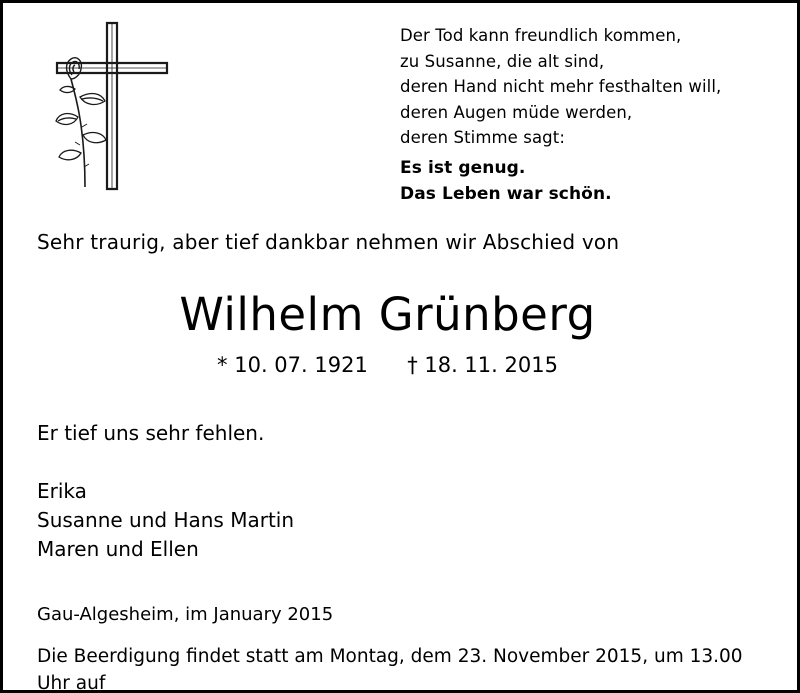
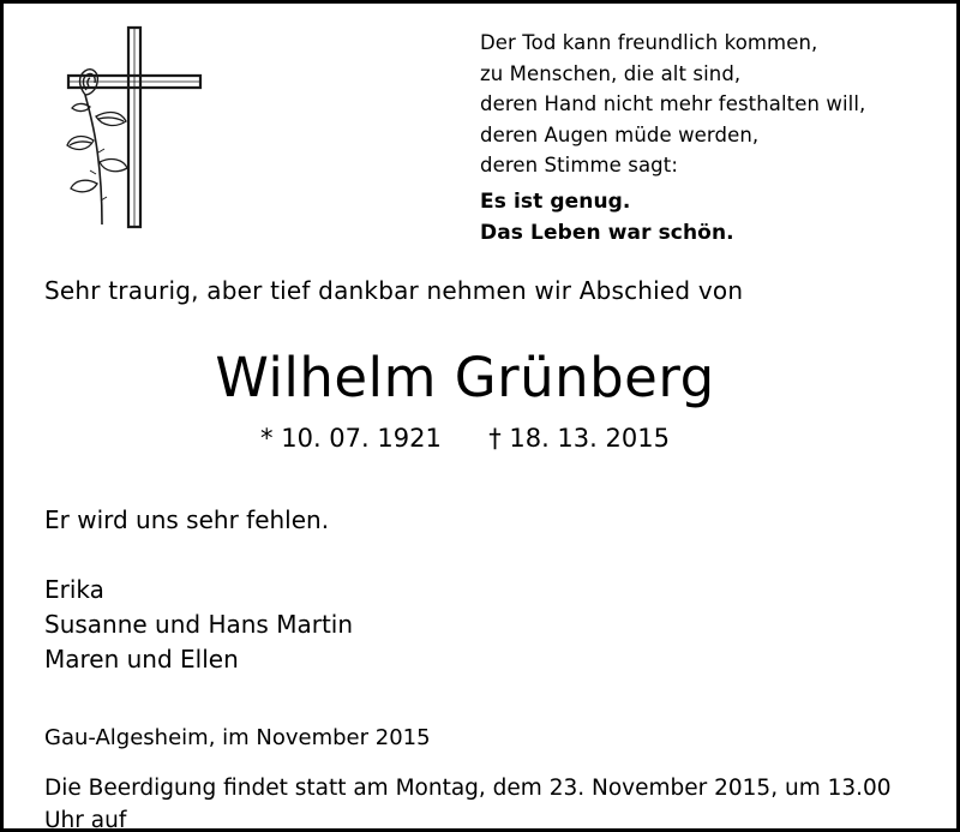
  Der Tod kann freundlich kommen,
- zu Susanne, die alt sind,
+ zu Menschen, die alt sind,
  deren Hand nicht mehr festhalten will,
  deren Augen müde werden,
  deren Stimme sagt:
  Es ist genug.
  Das Leben war schön.
  Sehr traurig, aber tief dankbar nehmen wir Abschied von
  Wilhelm Grünberg
- * 10. 07. 1921 † 18. 11. 2015
+ * 10. 07. 1921 † 18. 13. 2015
- Er tief uns sehr fehlen.
+ Er wird uns sehr fehlen.
  Erika
  Susanne und Hans Martin
  Maren und Ellen
- Gau-Algesheim, im January 2015
+ Gau-Algesheim, im November 2015
  Die Beerdigung findet statt am Montag, dem 23. November 2015, um 13.00 Uhr auf
